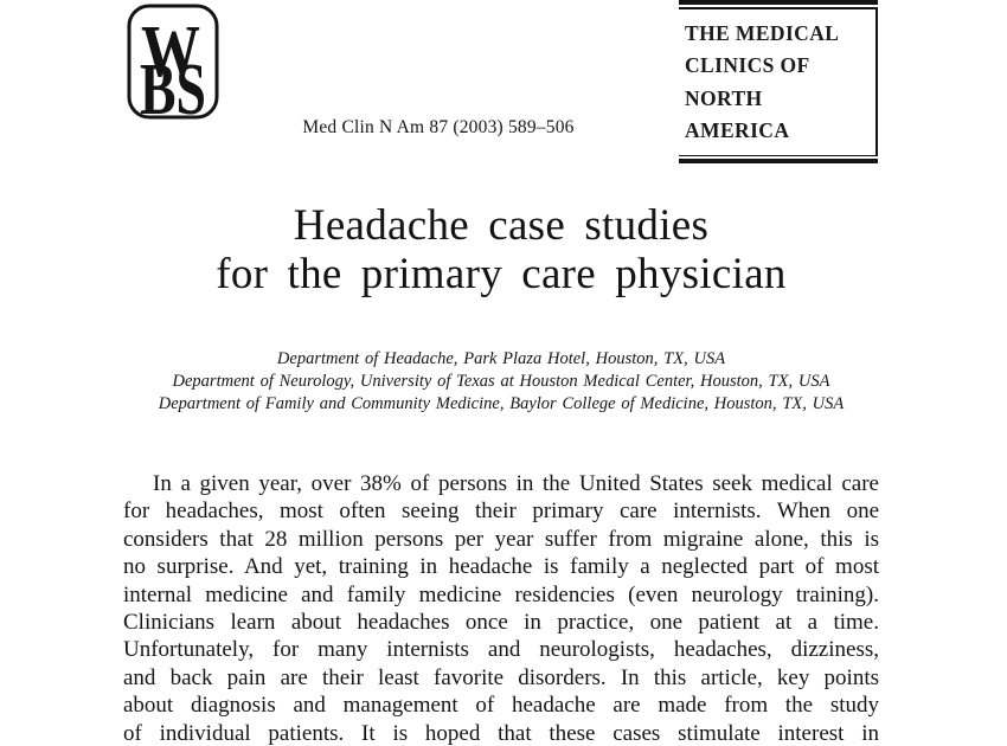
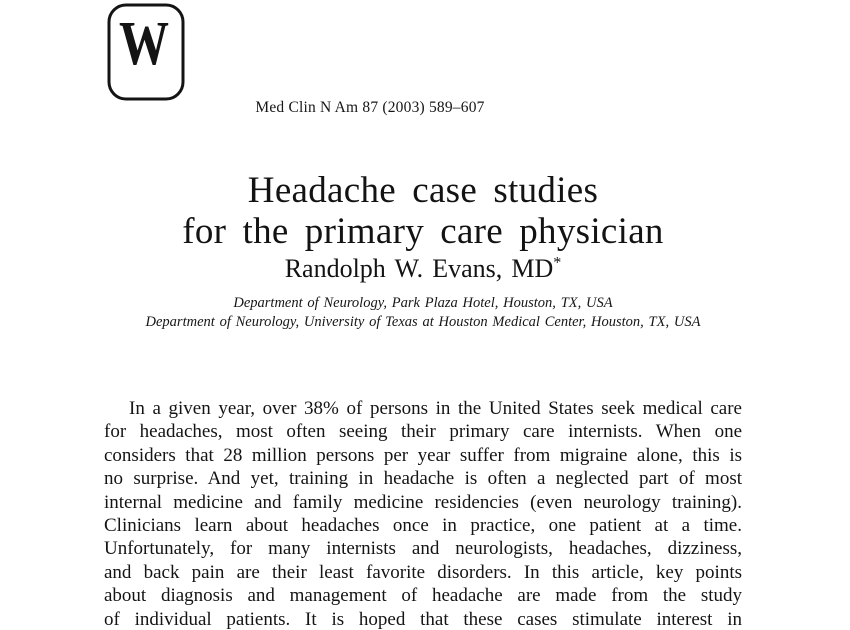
  W
- BS
- THE MEDICAL
- CLINICS OF
- NORTH AMERICA
- Med Clin N Am 87 (2003) 589–506
+ Med Clin N Am 87 (2003) 589–607
  Headache case studies
  for the primary care physician
+ Randolph W. Evans, MD*
- Department of Headache, Park Plaza Hotel, Houston, TX, USA
+ Department of Neurology, Park Plaza Hotel, Houston, TX, USA
  Department of Neurology, University of Texas at Houston Medical Center, Houston, TX, USA
- Department of Family and Community Medicine, Baylor College of Medicine, Houston, TX, USA
  In a given year, over 38% of persons in the United States seek medical care
  for headaches, most often seeing their primary care internists. When one
  considers that 28 million persons per year suffer from migraine alone, this is
- no surprise. And yet, training in headache is family a neglected part of most
+ no surprise. And yet, training in headache is often a neglected part of most
  internal medicine and family medicine residencies (even neurology training).
  Clinicians learn about headaches once in practice, one patient at a time.
  Unfortunately, for many internists and neurologists, headaches, dizziness,
  and back pain are their least favorite disorders. In this article, key points
  about diagnosis and management of headache are made from the study
  of individual patients. It is hoped that these cases stimulate interest in
